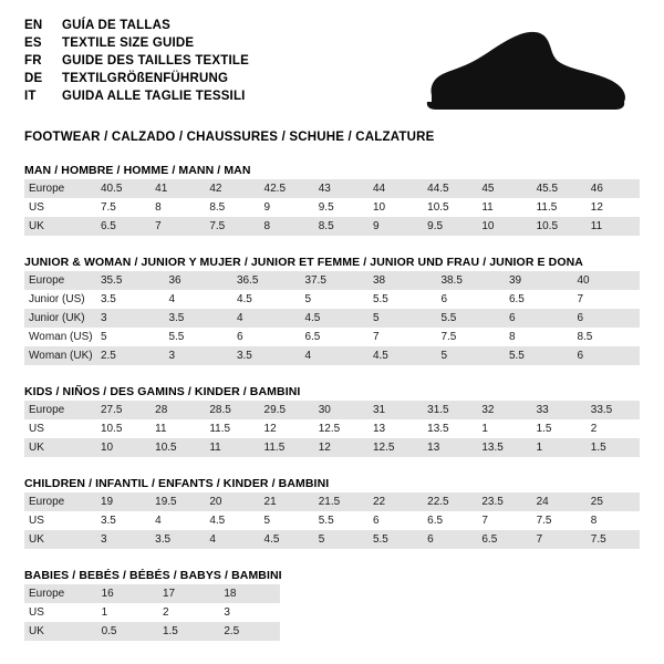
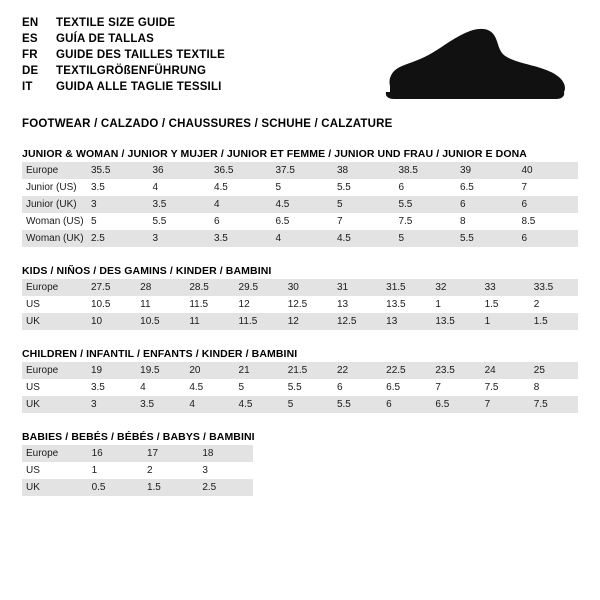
  EN
- GUÍA DE TALLAS
+ TEXTILE SIZE GUIDE
  ES
- TEXTILE SIZE GUIDE
+ GUÍA DE TALLAS
  FR
  GUIDE DES TAILLES TEXTILE
  DE
  TEXTILGRÖßENFÜHRUNG
  IT
  GUIDA ALLE TAGLIE TESSILI
  FOOTWEAR / CALZADO / CHAUSSURES / SCHUHE / CALZATURE
- MAN / HOMBRE / HOMME / MANN / MAN
- Europe	40.5	41	42	42.5	43	44	44.5	45	45.5	46
- US	7.5	8	8.5	9	9.5	10	10.5	11	11.5	12
- UK	6.5	7	7.5	8	8.5	9	9.5	10	10.5	11
  JUNIOR & WOMAN / JUNIOR Y MUJER / JUNIOR ET FEMME / JUNIOR UND FRAU / JUNIOR E DONA
  Europe	35.5	36	36.5	37.5	38	38.5	39	40
  Junior (US)	3.5	4	4.5	5	5.5	6	6.5	7
  Junior (UK)	3	3.5	4	4.5	5	5.5	6	6
  Woman (US)	5	5.5	6	6.5	7	7.5	8	8.5
  Woman (UK)	2.5	3	3.5	4	4.5	5	5.5	6
  KIDS / NIÑOS / DES GAMINS / KINDER / BAMBINI
  Europe	27.5	28	28.5	29.5	30	31	31.5	32	33	33.5
  US	10.5	11	11.5	12	12.5	13	13.5	1	1.5	2
  UK	10	10.5	11	11.5	12	12.5	13	13.5	1	1.5
  CHILDREN / INFANTIL / ENFANTS / KINDER / BAMBINI
  Europe	19	19.5	20	21	21.5	22	22.5	23.5	24	25
  US	3.5	4	4.5	5	5.5	6	6.5	7	7.5	8
  UK	3	3.5	4	4.5	5	5.5	6	6.5	7	7.5
  BABIES / BEBÉS / BÉBÉS / BABYS / BAMBINI
  Europe	16	17	18
  US	1	2	3
  UK	0.5	1.5	2.5
